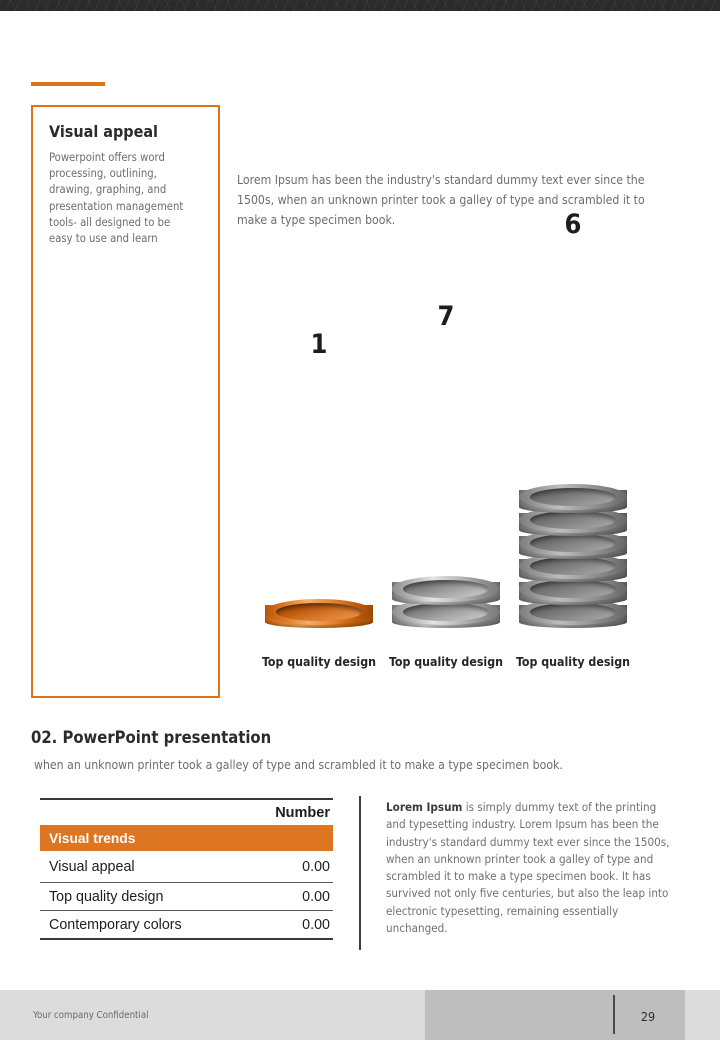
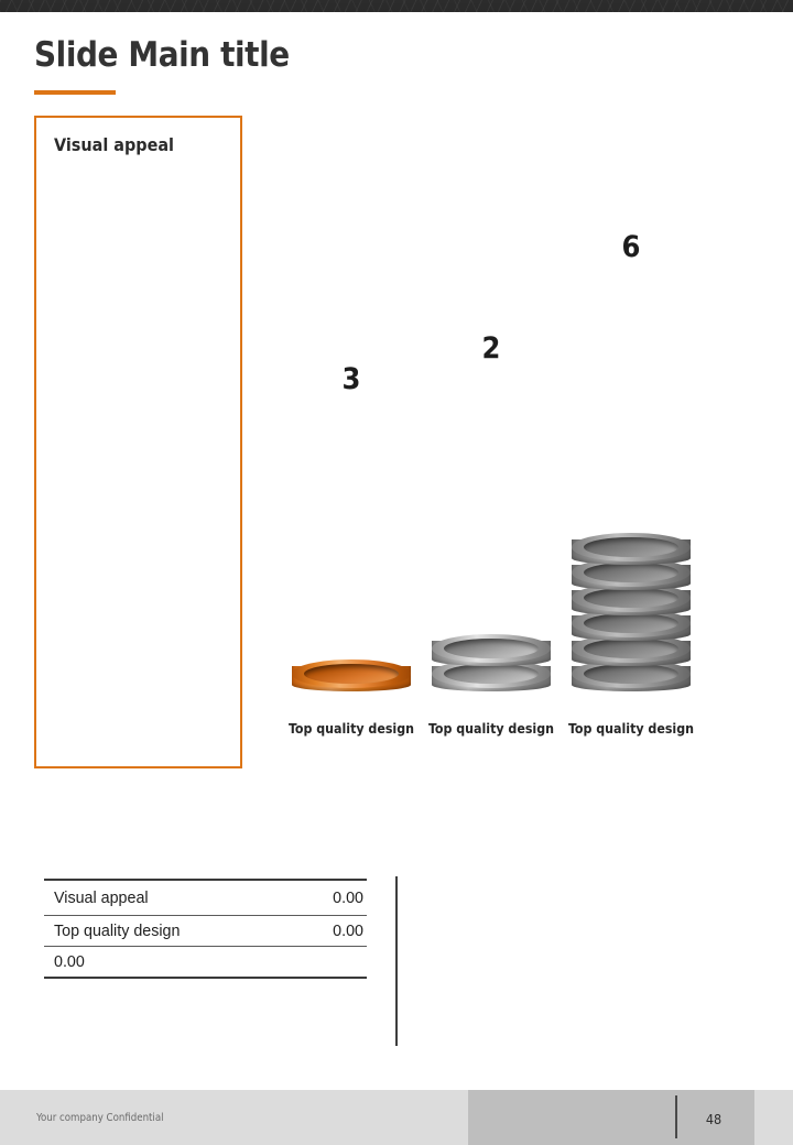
+ Slide Main title
  Visual appeal
- Powerpoint offers word processing, outlining, drawing, graphing, and presentation management tools- all designed to be easy to use and learn
- Lorem Ipsum has been the industry's standard dummy text ever since the 1500s, when an unknown printer took a galley of type and scrambled it to make a type specimen book.
- 1
+ 3
  Top quality design
- 7
+ 2
  Top quality design
  6
  Top quality design
- 02. PowerPoint presentation
- when an unknown printer took a galley of type and scrambled it to make a type specimen book.
- Number
- Visual trends
  Visual appeal
  0.00
  Top quality design
  0.00
- Contemporary colors
  0.00
- Lorem Ipsum is simply dummy text of the printing and typesetting industry. Lorem Ipsum has been the industry's standard dummy text ever since the 1500s, when an unknown printer took a galley of type and scrambled it to make a type specimen book. It has survived not only five centuries, but also the leap into electronic typesetting, remaining essentially unchanged.
  Your company Confidential
- 29
+ 48
